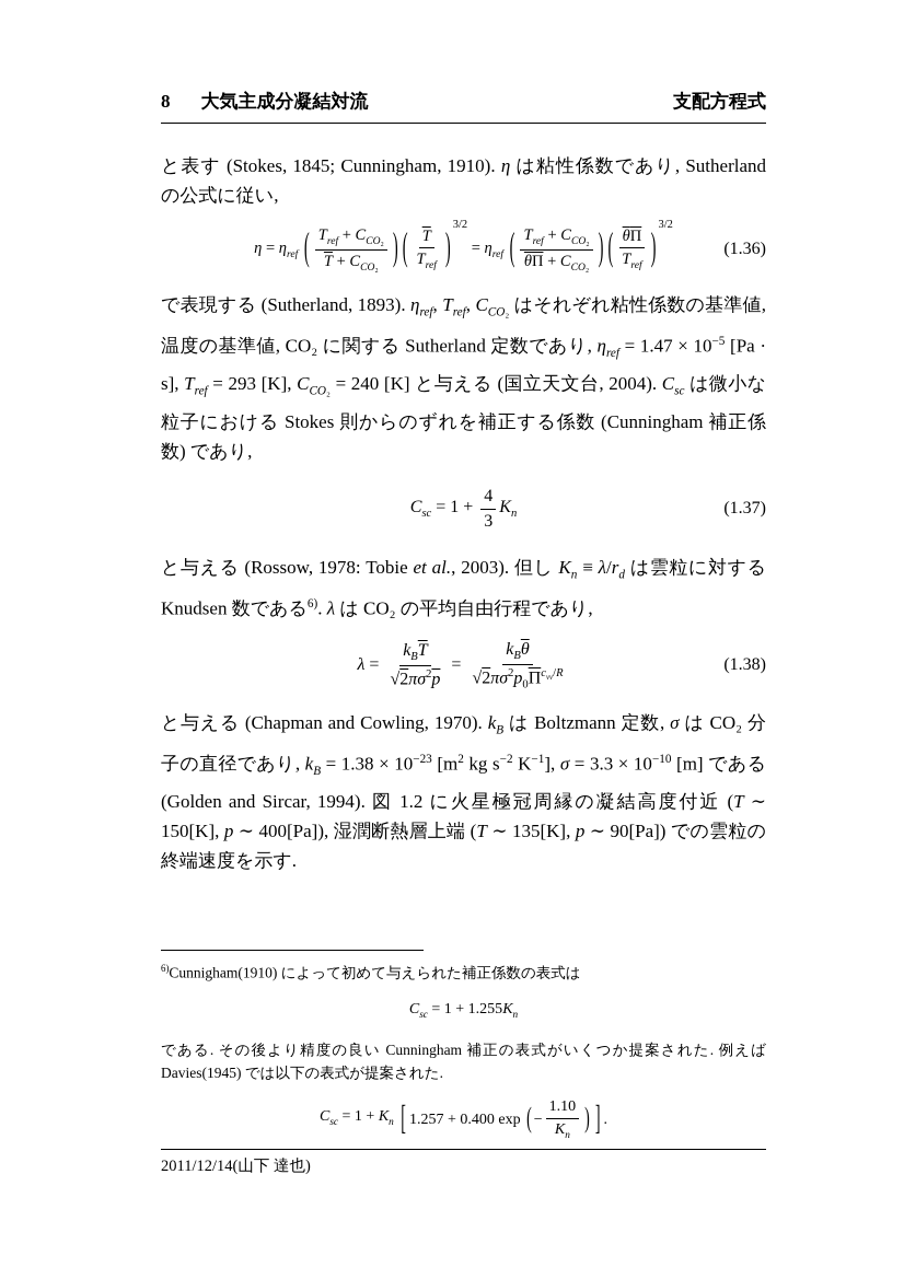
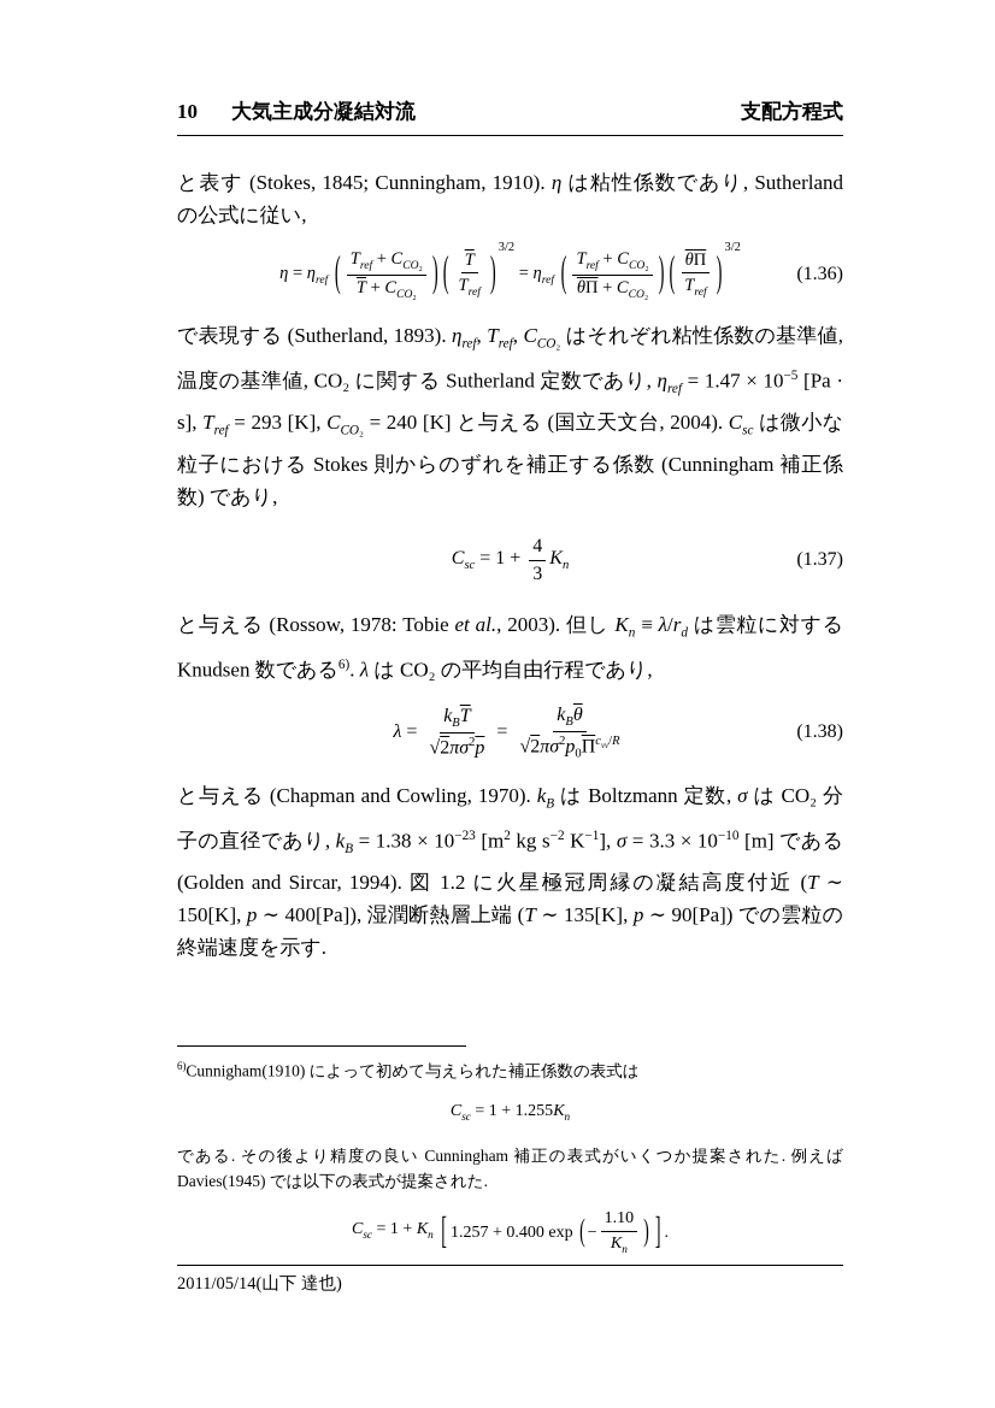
- 8
+ 10
  大気主成分凝結対流
  支配方程式
  と表す (Stokes, 1845; Cunningham, 1910). η は粘性係数であり, Sutherland の公式に従い,
  η = ηref
  (
  Tref + CCO₂
  T + CCO₂
  )
  (
  T
  Tref
  )
  3/2
  = ηref
  (
  Tref + CCO₂
  θΠ + CCO₂
  )
  (
  θΠ
  Tref
  )
  3/2
  (1.36)
  で表現する (Sutherland, 1893). ηref, Tref, CCO₂ はそれぞれ粘性係数の基準値, 温度の基準値, CO₂ に関する Sutherland 定数であり, ηref = 1.47 × 10−5 [Pa · s], Tref = 293 [K], CCO₂ = 240 [K] と与える (国立天文台, 2004). Csc は微小な粒子における Stokes 則からのずれを補正する係数 (Cunningham 補正係数) であり,
  Csc = 1 +
  4
  3
  Kn
  (1.37)
  と与える (Rossow, 1978: Tobie et al., 2003). 但し Kn ≡ λ/rd は雲粒に対する Knudsen 数である6). λ は CO₂ の平均自由行程であり,
  λ =
  kBT
  √2πσ2p
  =
  kBθ
  √2πσ2p0Πcvv/R
  (1.38)
  と与える (Chapman and Cowling, 1970). kB は Boltzmann 定数, σ は CO₂ 分子の直径であり, kB = 1.38 × 10−23 [m2 kg s−2 K−1], σ = 3.3 × 10−10 [m] である (Golden and Sircar, 1994). 図 1.2 に火星極冠周縁の凝結高度付近 (T ∼ 150[K], p ∼ 400[Pa]), 湿潤断熱層上端 (T ∼ 135[K], p ∼ 90[Pa]) での雲粒の終端速度を示す.
  6)Cunnigham(1910) によって初めて与えられた補正係数の表式は
  Csc = 1 + 1.255Kn
  である. その後より精度の良い Cunningham 補正の表式がいくつか提案された. 例えば Davies(1945) では以下の表式が提案された.
  Csc = 1 + Kn
  [
  1.257 + 0.400 exp
  (
  −
  1.10
  Kn
  )
  ]
  .
- 2011/12/14(山下 達也)
+ 2011/05/14(山下 達也)
